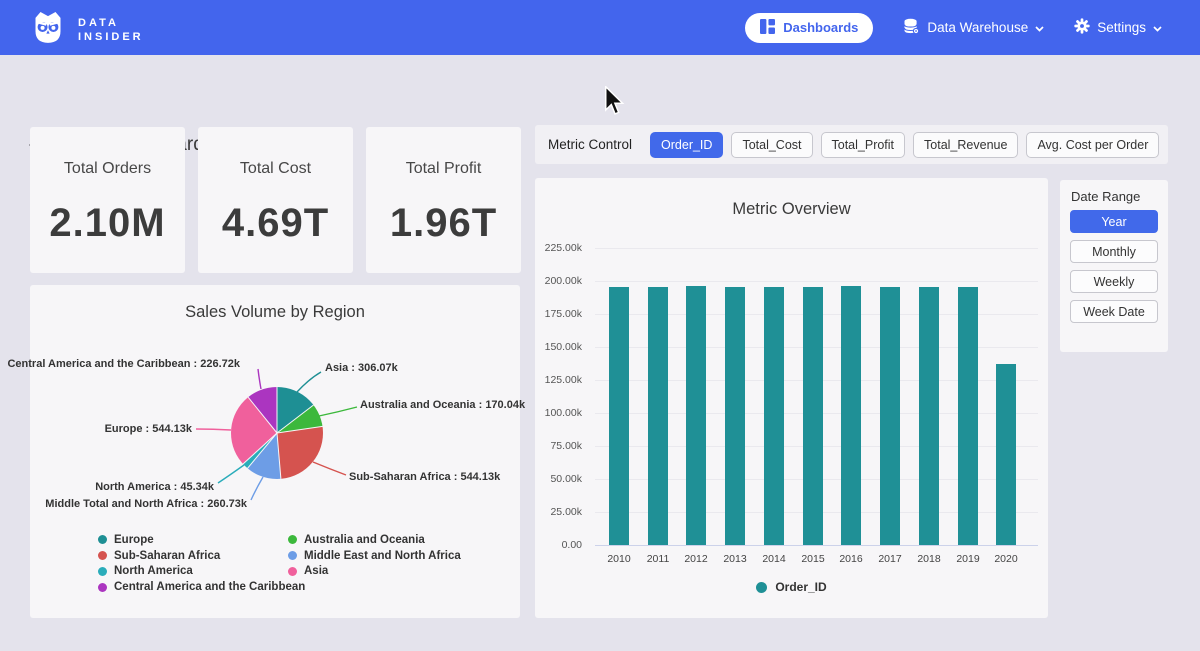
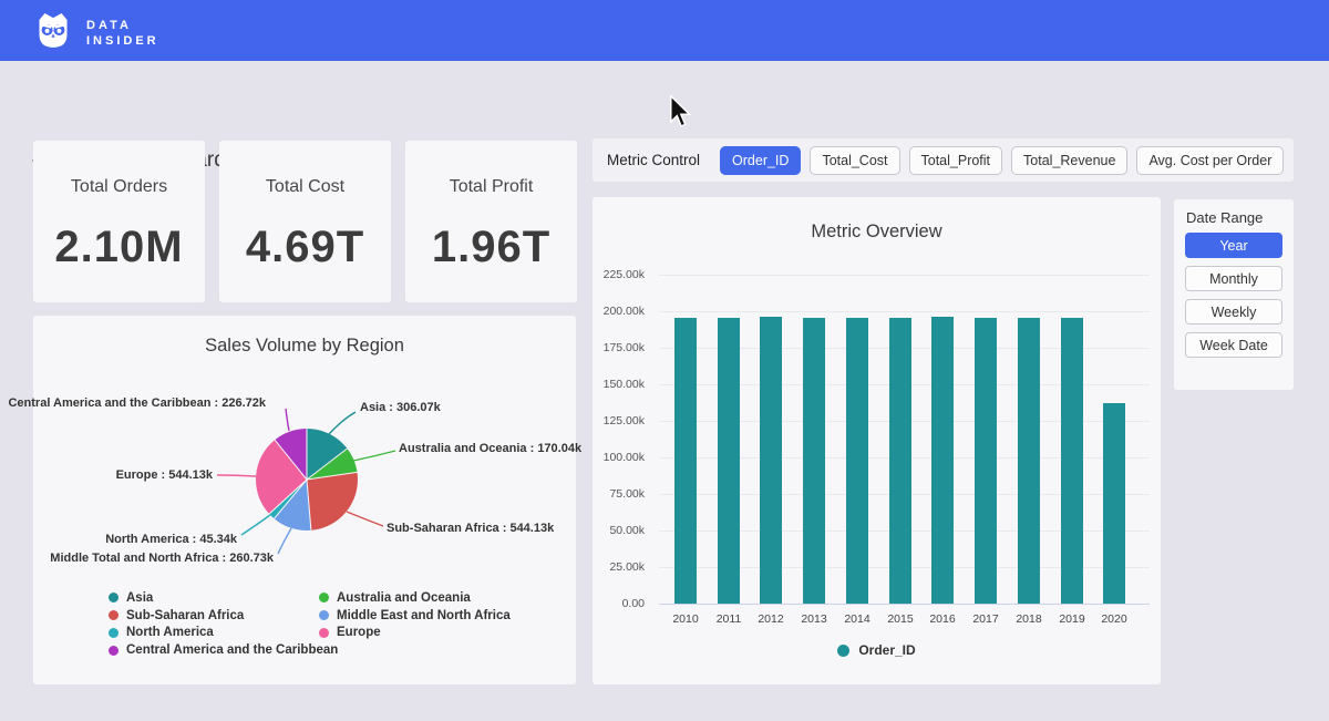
  DATA
  INSIDER
- Dashboards
- Data Warehouse
- Settings
  Total Orders
  2.10M
  Total Cost
  4.69T
  Total Profit
  1.96T
  Metric Control
  Order_ID
  Total_Cost
  Total_Profit
  Total_Revenue
  Avg. Cost per Order
  Sales Volume by Region
  Asia : 306.07k
  Australia and Oceania : 170.04k
  Sub-Saharan Africa : 544.13k
  Middle Total and North Africa : 260.73k
  North America : 45.34k
  Europe : 544.13k
  Central America and the Caribbean : 226.72k
- Europe
+ Asia
  Sub-Saharan Africa
  North America
  Central America and the Caribbean
  Australia and Oceania
  Middle East and North Africa
- Asia
+ Europe
  Metric Overview
  225.00k
  200.00k
  175.00k
  150.00k
  125.00k
  100.00k
  75.00k
  50.00k
  25.00k
  0.00
  2010
  2011
  2012
  2013
  2014
  2015
  2016
  2017
  2018
  2019
  2020
  Order_ID
  Date Range
  Year
  Monthly
  Weekly
  Week Date
